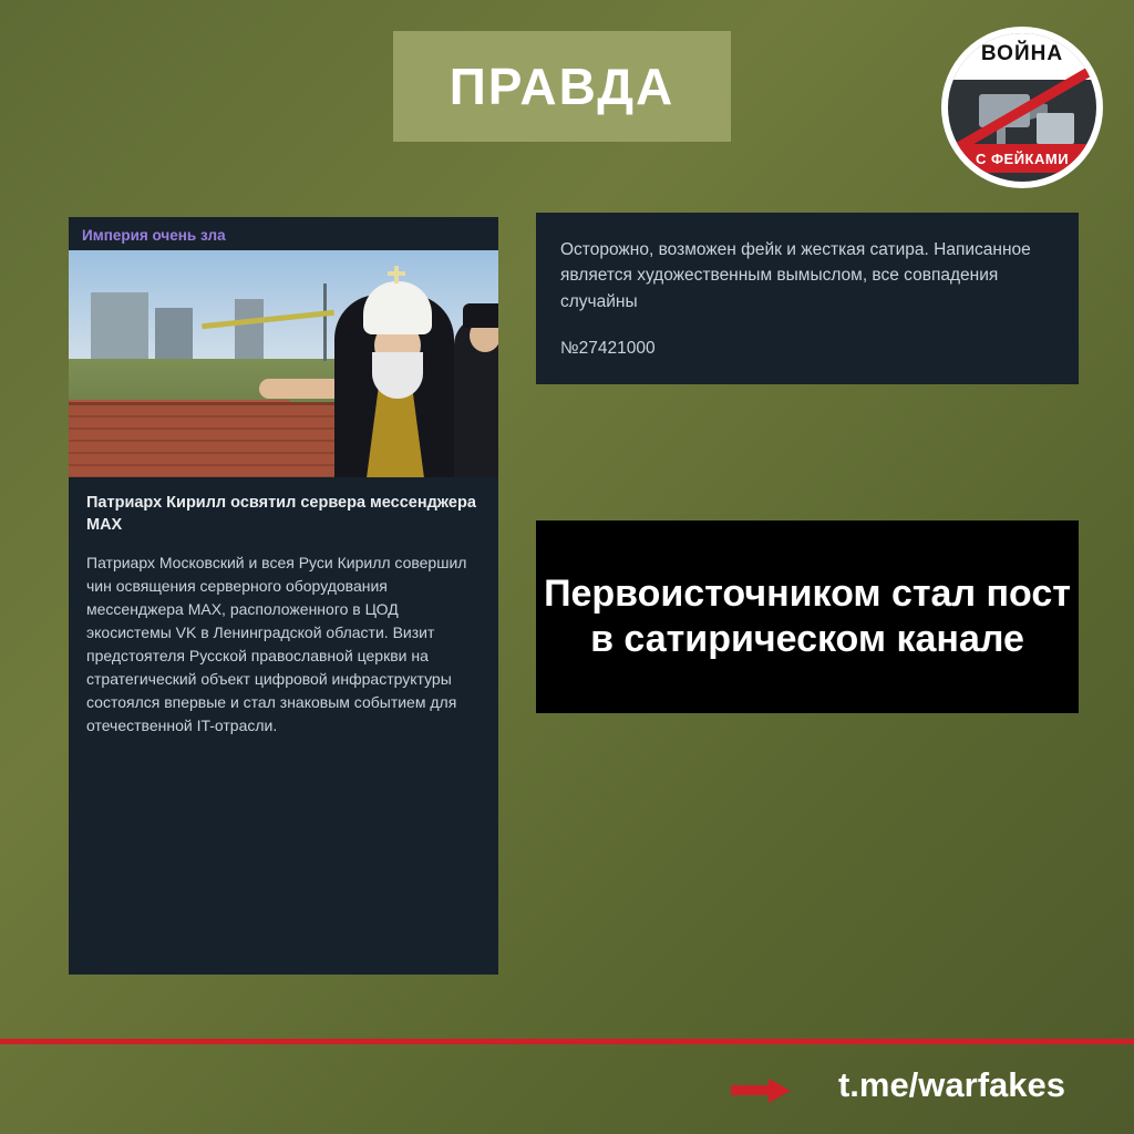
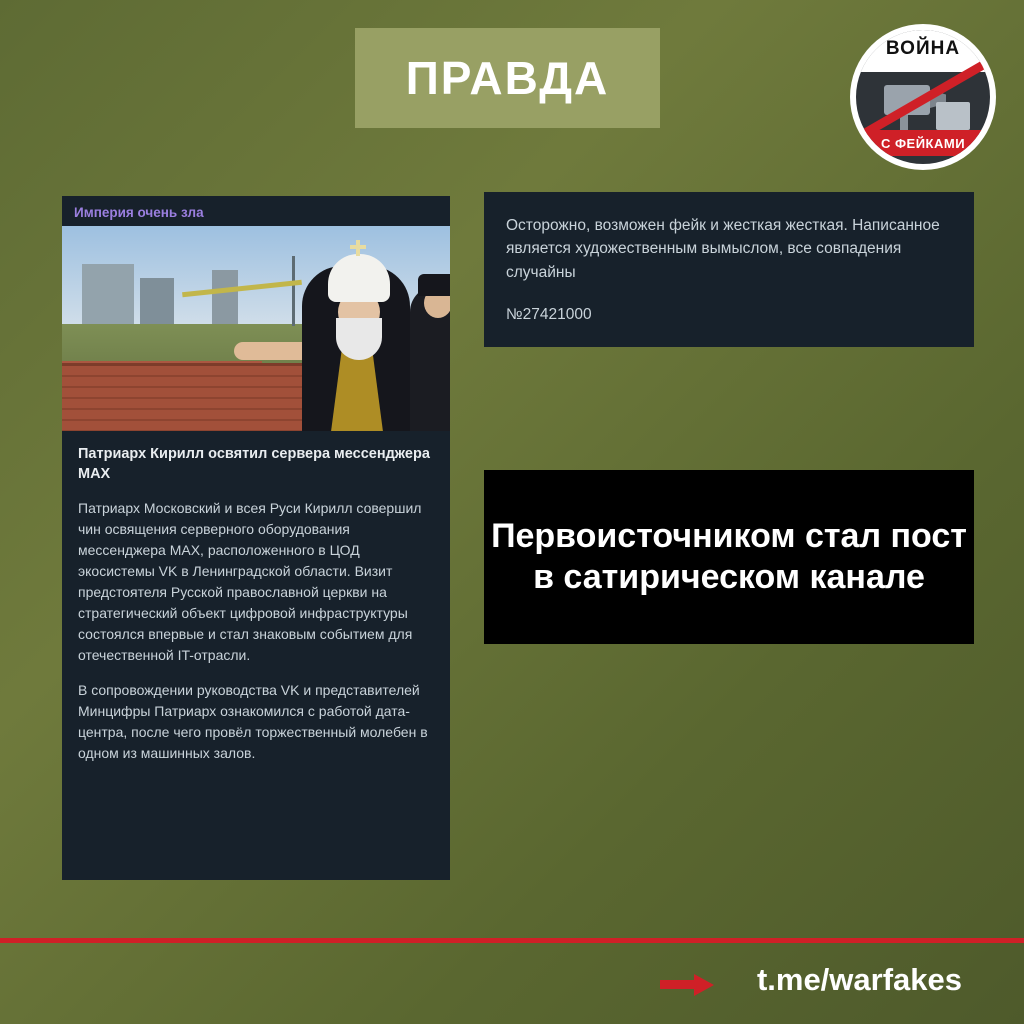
  ПРАВДА
  ВОЙНА
  С ФЕЙКАМИ
  Империя очень зла
  Патриарх Кирилл освятил сервера мессенджера MAX
  Патриарх Московский и всея Руси Кирилл совершил чин освящения серверного оборудования мессенджера MAX, расположенного в ЦОД экосистемы VK в Ленинградской области. Визит предстоятеля Русской православной церкви на стратегический объект цифровой инфраструктуры состоялся впервые и стал знаковым событием для отечественной IT-отрасли.
+ В сопровождении руководства VK и представителей Минцифры Патриарх ознакомился с работой дата-центра, после чего провёл торжественный молебен в одном из машинных залов.
- Осторожно, возможен фейк и жесткая сатира. Написанное является художественным вымыслом, все совпадения случайны
+ Осторожно, возможен фейк и жесткая жесткая. Написанное является художественным вымыслом, все совпадения случайны
  №27421000
  Первоисточником стал пост в сатирическом канале
  t.me/warfakes
